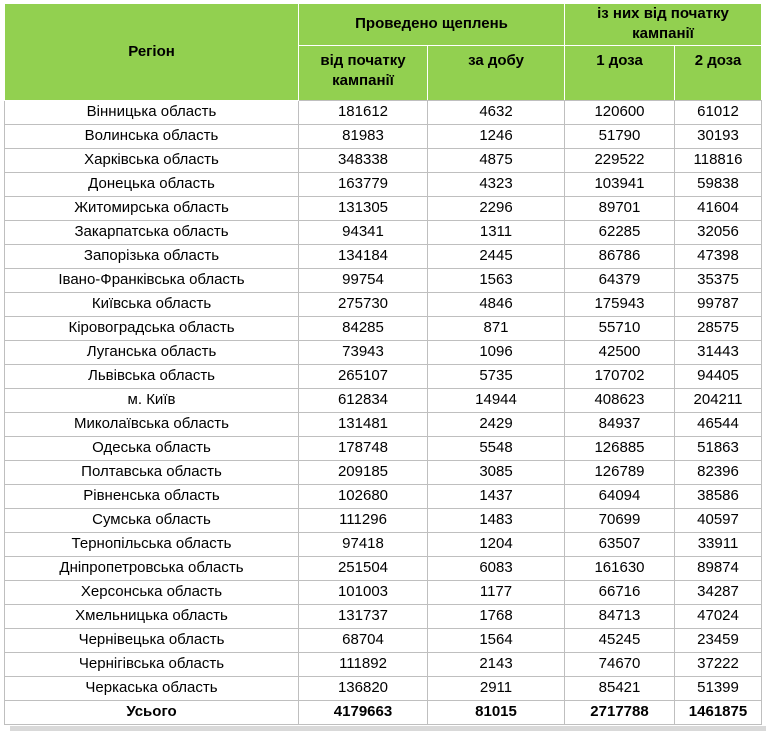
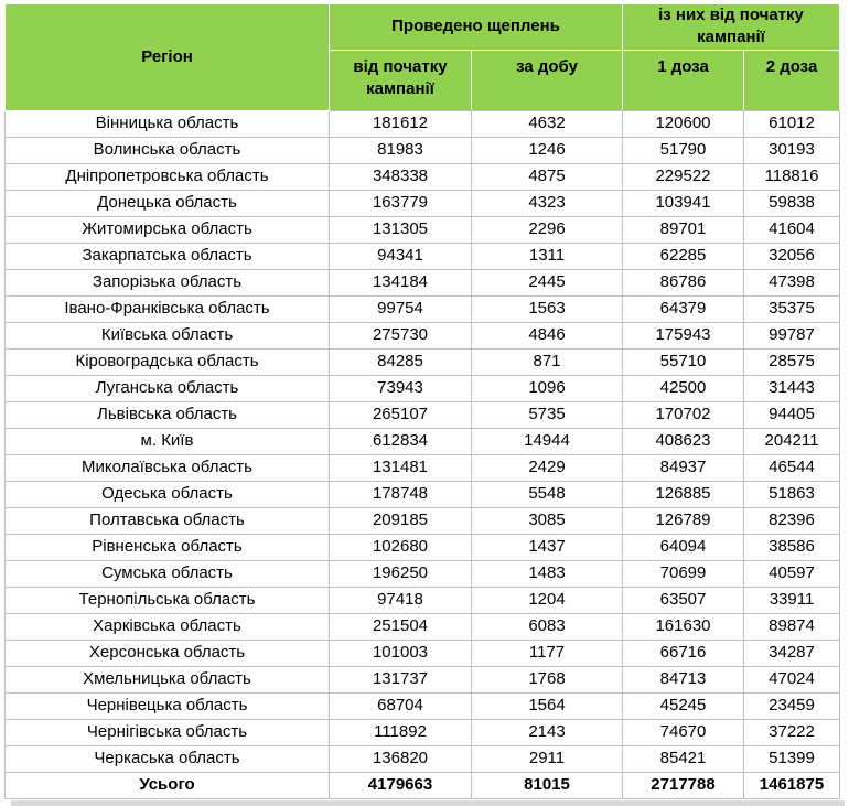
  Регіон	Проведено щеплень	із них від початку кампанії
  від початку кампанії	за добу	1 доза	2 доза
  Вінницька область	181612	4632	120600	61012
  Волинська область	81983	1246	51790	30193
- Харківська область	348338	4875	229522	118816
+ Дніпропетровська область	348338	4875	229522	118816
  Донецька область	163779	4323	103941	59838
  Житомирська область	131305	2296	89701	41604
  Закарпатська область	94341	1311	62285	32056
  Запорізька область	134184	2445	86786	47398
  Івано-Франківська область	99754	1563	64379	35375
  Київська область	275730	4846	175943	99787
  Кіровоградська область	84285	871	55710	28575
  Луганська область	73943	1096	42500	31443
  Львівська область	265107	5735	170702	94405
  м. Київ	612834	14944	408623	204211
  Миколаївська область	131481	2429	84937	46544
  Одеська область	178748	5548	126885	51863
  Полтавська область	209185	3085	126789	82396
  Рівненська область	102680	1437	64094	38586
- Сумська область	111296	1483	70699	40597
+ Сумська область	196250	1483	70699	40597
  Тернопільська область	97418	1204	63507	33911
- Дніпропетровська область	251504	6083	161630	89874
+ Харківська область	251504	6083	161630	89874
  Херсонська область	101003	1177	66716	34287
  Хмельницька область	131737	1768	84713	47024
  Чернівецька область	68704	1564	45245	23459
  Чернігівська область	111892	2143	74670	37222
  Черкаська область	136820	2911	85421	51399
  Усього	4179663	81015	2717788	1461875
